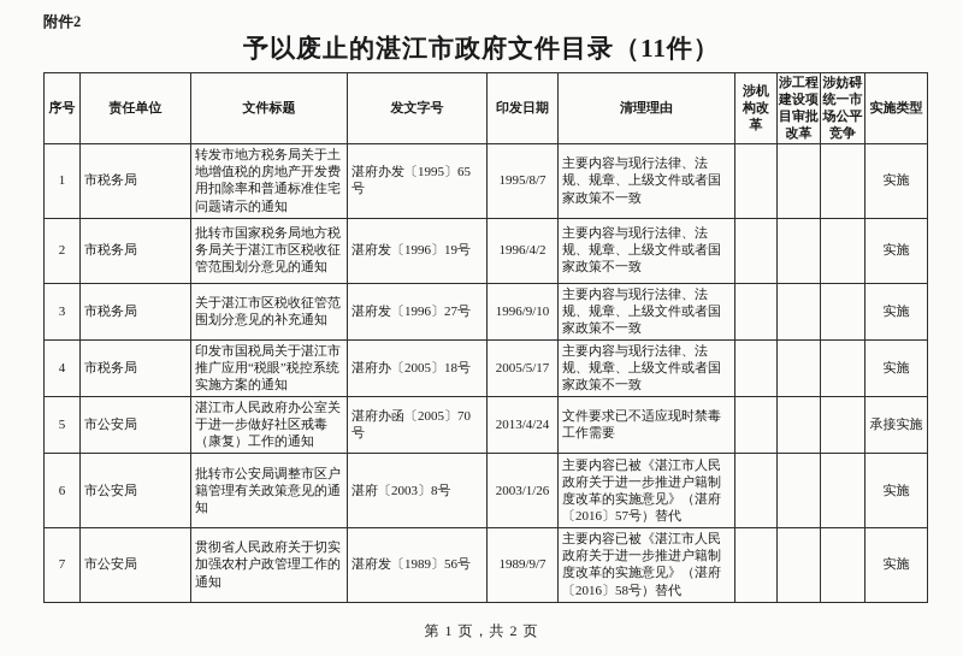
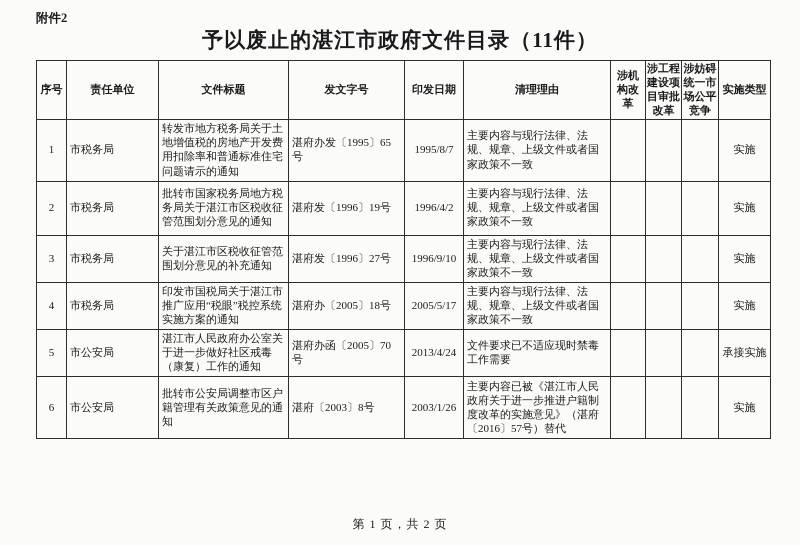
  附件2
  予以废止的湛江市政府文件目录（11件）
  序号	责任单位	文件标题	发文字号	印发日期	清理理由	涉机构改革	涉工程建设项目审批改革	涉妨碍统一市场公平竞争	实施类型
  1	市税务局	转发市地方税务局关于土地增值税的房地产开发费用扣除率和普通标准住宅问题请示的通知	湛府办发〔1995〕65号	1995/8/7	主要内容与现行法律、法规、规章、上级文件或者国家政策不一致				实施
  2	市税务局	批转市国家税务局地方税务局关于湛江市区税收征管范围划分意见的通知	湛府发〔1996〕19号	1996/4/2	主要内容与现行法律、法规、规章、上级文件或者国家政策不一致				实施
  3	市税务局	关于湛江市区税收征管范围划分意见的补充通知	湛府发〔1996〕27号	1996/9/10	主要内容与现行法律、法规、规章、上级文件或者国家政策不一致				实施
  4	市税务局	印发市国税局关于湛江市推广应用“税眼”税控系统实施方案的通知	湛府办〔2005〕18号	2005/5/17	主要内容与现行法律、法规、规章、上级文件或者国家政策不一致				实施
  5	市公安局	湛江市人民政府办公室关于进一步做好社区戒毒（康复）工作的通知	湛府办函〔2005〕70号	2013/4/24	文件要求已不适应现时禁毒工作需要				承接实施
  6	市公安局	批转市公安局调整市区户籍管理有关政策意见的通知	湛府〔2003〕8号	2003/1/26	主要内容已被《湛江市人民政府关于进一步推进户籍制度改革的实施意见》（湛府〔2016〕57号）替代				实施
- 7	市公安局	贯彻省人民政府关于切实加强农村户政管理工作的通知	湛府发〔1989〕56号	1989/9/7	主要内容已被《湛江市人民政府关于进一步推进户籍制度改革的实施意见》（湛府〔2016〕58号）替代				实施
  第 1 页，共 2 页
